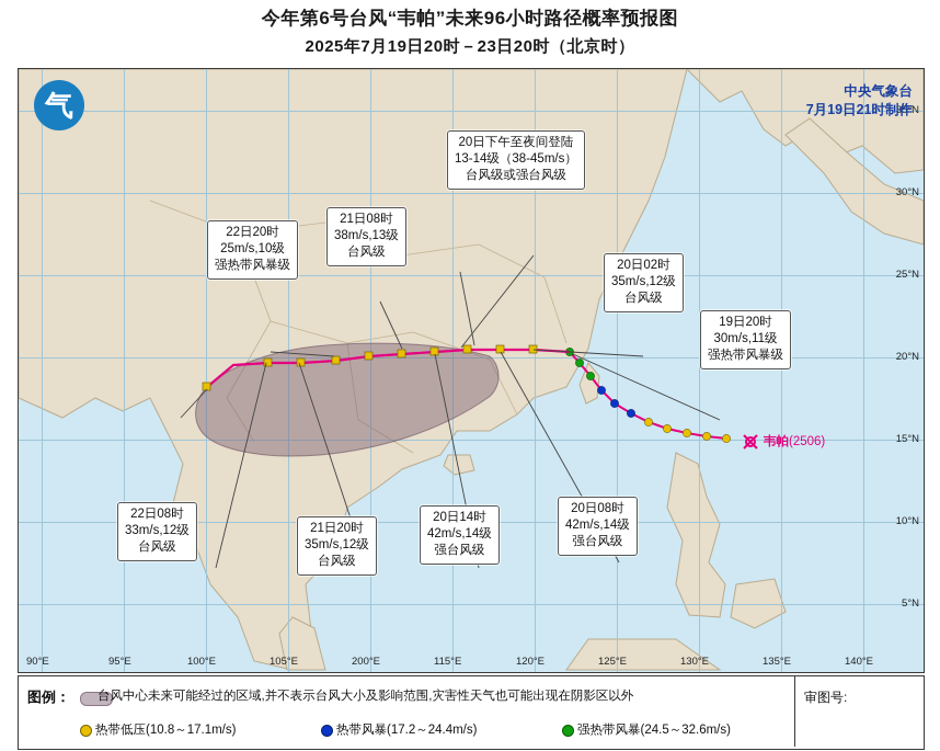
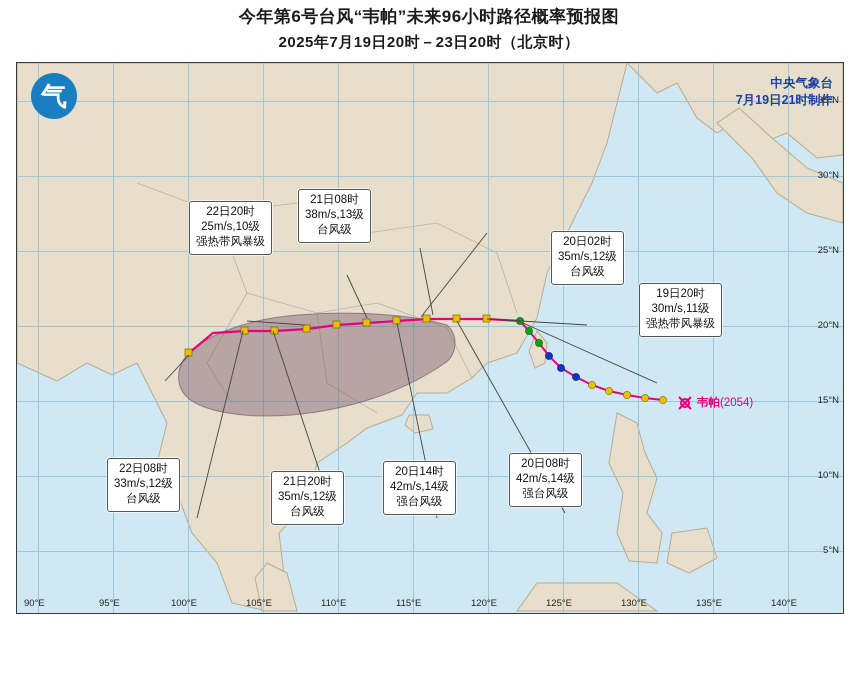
  今年第6号台风“韦帕”未来96小时路径概率预报图
  2025年7月19日20时－23日20时（北京时）
  35°N
  30°N
  25°N
  20°N
  15°N
  10°N
  5°N
  90°E
  95°E
  100°E
  105°E
- 200°E
+ 110°E
  115°E
  120°E
  125°E
  130°E
  135°E
  140°E
- 韦帕(2506)
+ 韦帕(2054)
  气
  中央气象台
  7月19日21时制作
- 20日下午至夜间登陆
- 13-14级（38-45m/s）
- 台风级或强台风级
  21日08时
  38m/s,13级
  台风级
  22日20时
  25m/s,10级
  强热带风暴级
  20日02时
  35m/s,12级
  台风级
  19日20时
  30m/s,11级
  强热带风暴级
  22日08时
  33m/s,12级
  台风级
  21日20时
  35m/s,12级
  台风级
  20日14时
  42m/s,14级
  强台风级
  20日08时
  42m/s,14级
  强台风级
- 图例：
- 台风中心未来可能经过的区域,并不表示台风大小及影响范围,灾害性天气也可能出现在阴影区以外
- 热带低压(10.8～17.1m/s)
- 热带风暴(17.2～24.4m/s)
- 强热带风暴(24.5～32.6m/s)
- 审图号:
